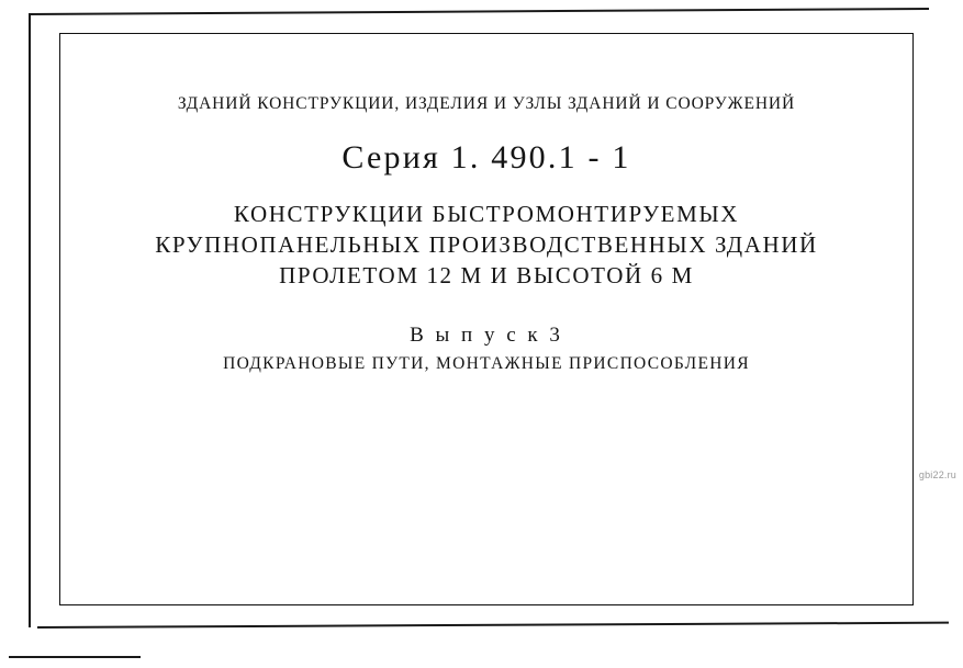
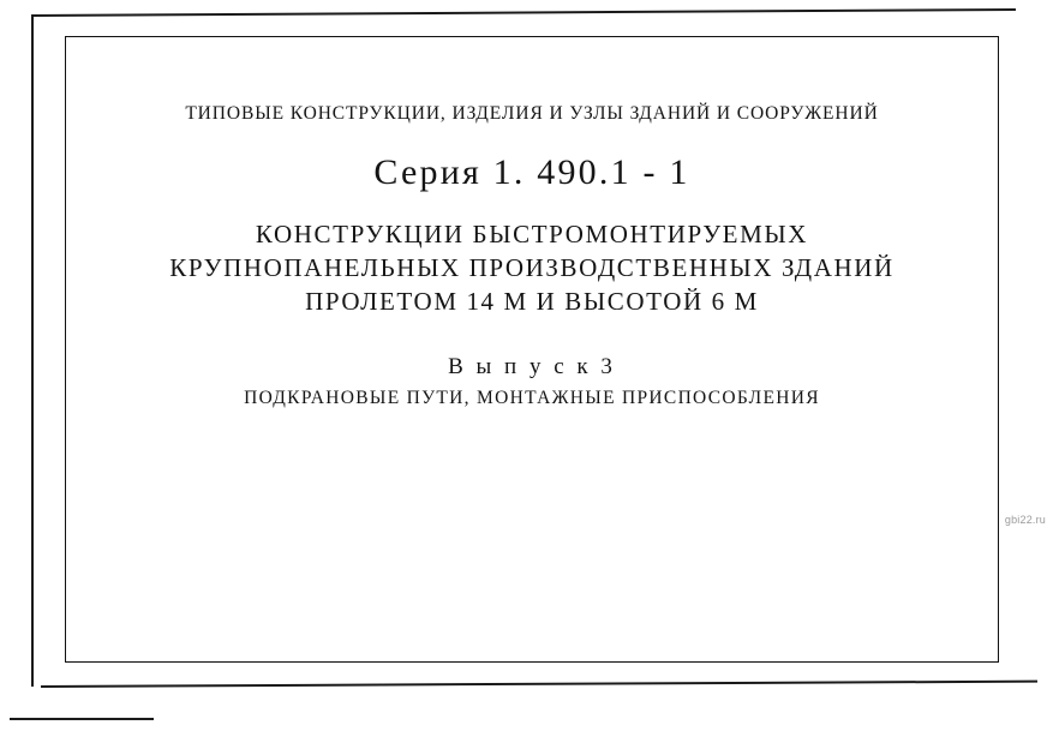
- ЗДАНИЙ КОНСТРУКЦИИ, ИЗДЕЛИЯ И УЗЛЫ ЗДАНИЙ И СООРУЖЕНИЙ
+ ТИПОВЫЕ КОНСТРУКЦИИ, ИЗДЕЛИЯ И УЗЛЫ ЗДАНИЙ И СООРУЖЕНИЙ
  Серия 1. 490.1 - 1
  КОНСТРУКЦИИ БЫСТРОМОНТИРУЕМЫХ
  КРУПНОПАНЕЛЬНЫХ ПРОИЗВОДСТВЕННЫХ ЗДАНИЙ
- ПРОЛЕТОМ 12 М И ВЫСОТОЙ 6 М
+ ПРОЛЕТОМ 14 М И ВЫСОТОЙ 6 М
  В ы п у с к 3
  ПОДКРАНОВЫЕ ПУТИ, МОНТАЖНЫЕ ПРИСПОСОБЛЕНИЯ
  gbi22.ru
